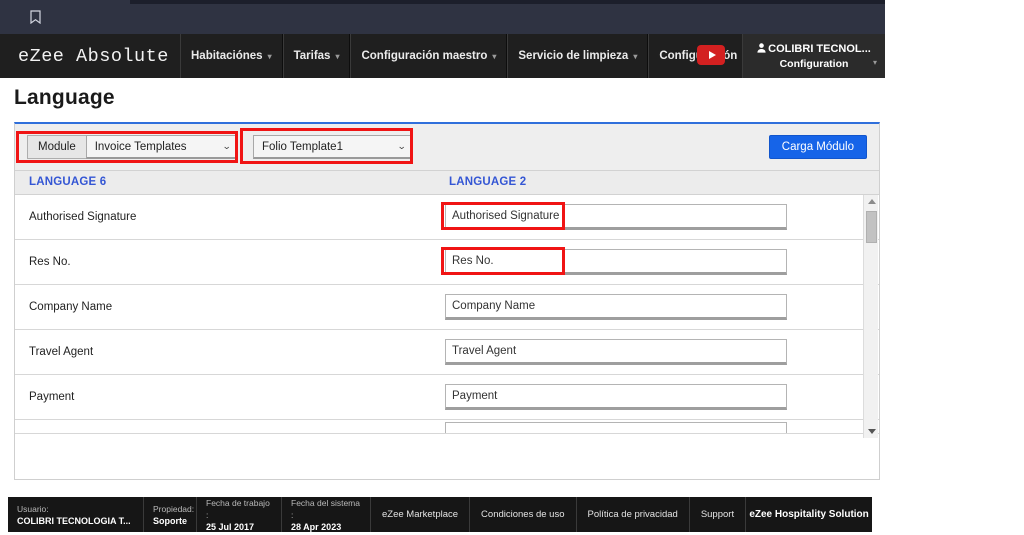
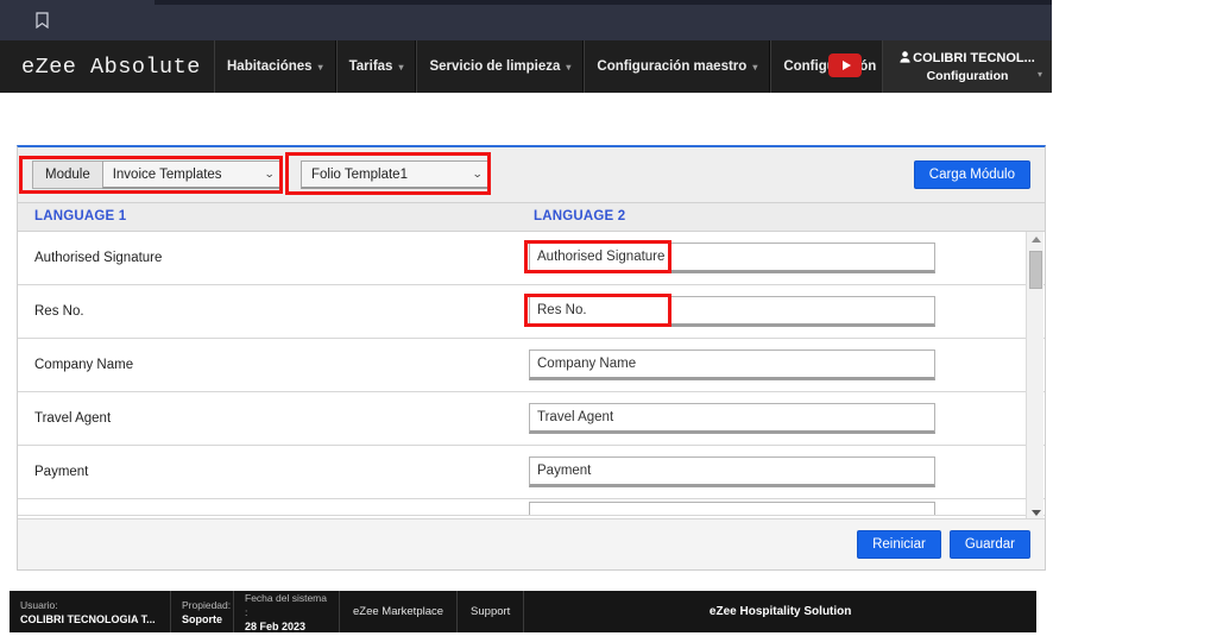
  eZee Absolute
  Habitaciónes
  ▾
  Tarifas
  ▾
- Configuración maestro
+ Servicio de limpieza
  ▾
- Servicio de limpieza
+ Configuración maestro
  ▾
  COLIBRI TECNOL...
  Configuration
  ▾
- Language
  Module
  Invoice Templates
  ⌄
  Folio Template1
  ⌄
  Carga Módulo
- LANGUAGE 6
+ LANGUAGE 1
  LANGUAGE 2
  Authorised Signature
  Authorised Signature
  Res No.
  Res No.
  Company Name
  Company Name
  Travel Agent
  Travel Agent
  Payment
  Payment
+ Reiniciar
+ Guardar
  Usuario:
  COLIBRI TECNOLOGIA T...
  Propiedad:
  Soporte
- Fecha de trabajo :
- 25 Jul 2017
  Fecha del sistema :
- 28 Apr 2023
+ 28 Feb 2023
  eZee Marketplace
- Condiciones de uso
- Política de privacidad
  Support
  eZee Hospitality Solution
